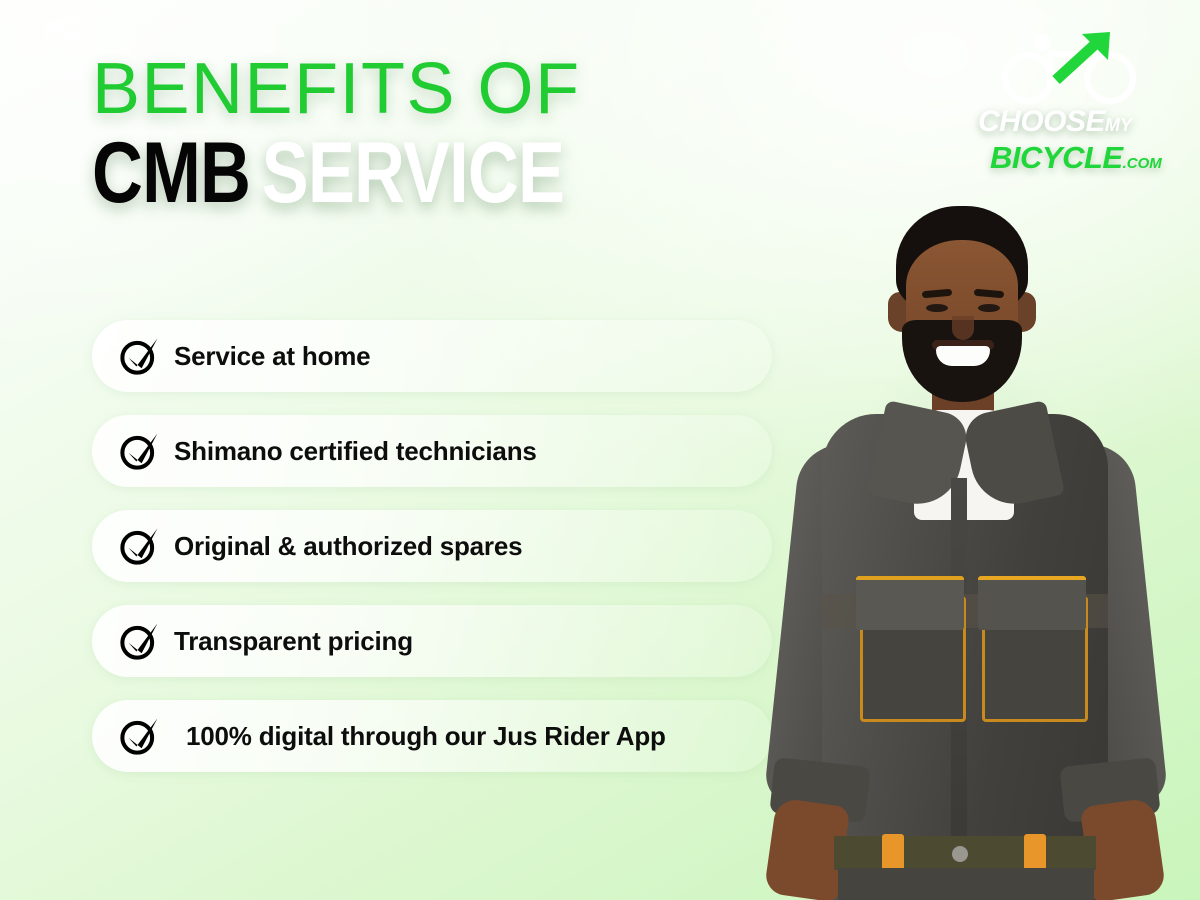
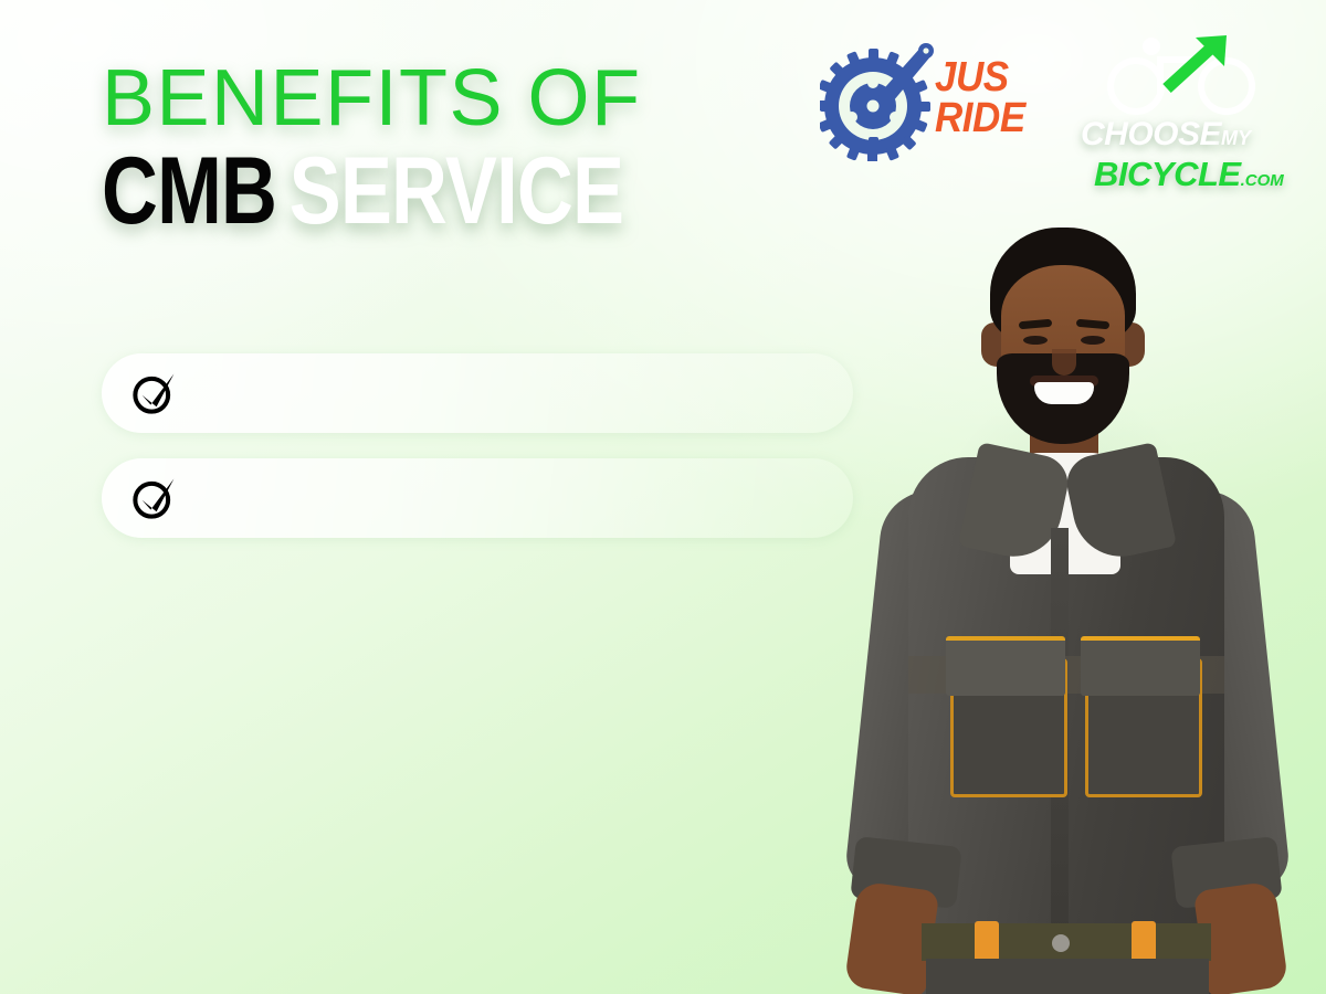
  BENEFITS OF
  CMBSERVICE
+ JUS
+ RIDE
  CHOOSEMY
  BICYCLE.COM
- Service at home
- Shimano certified technicians
- Original & authorized spares
- Transparent pricing
- 100% digital through our Jus Rider App
